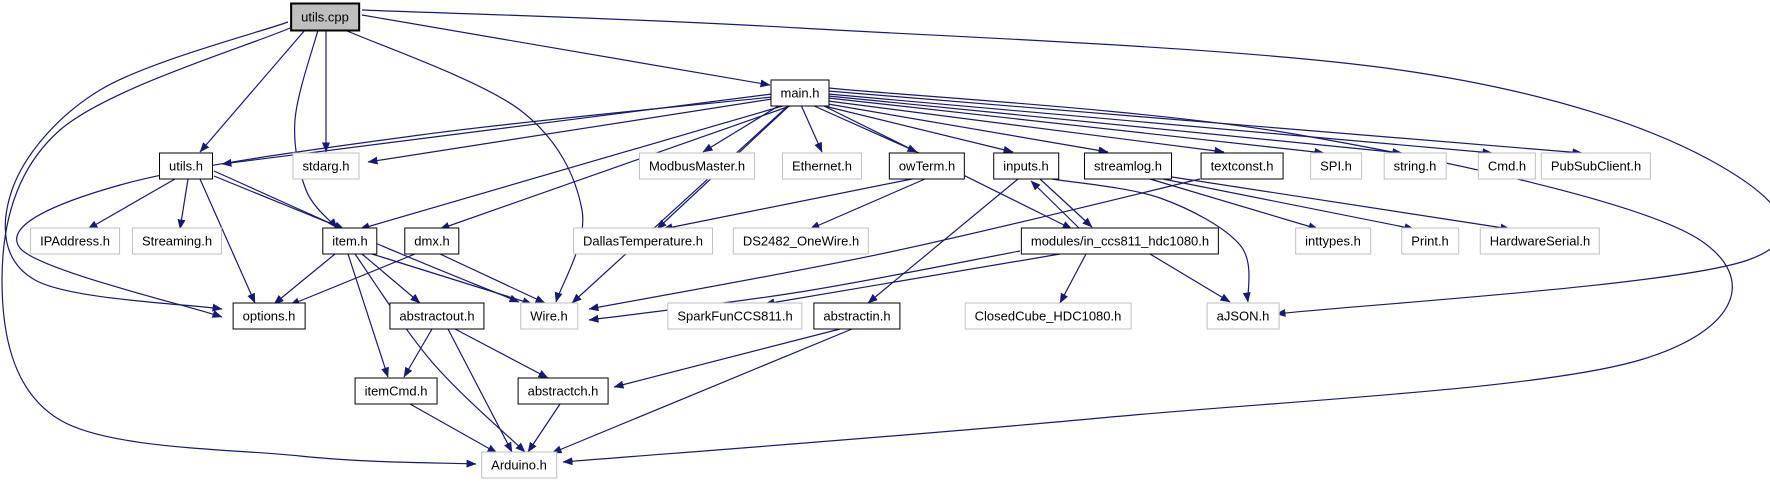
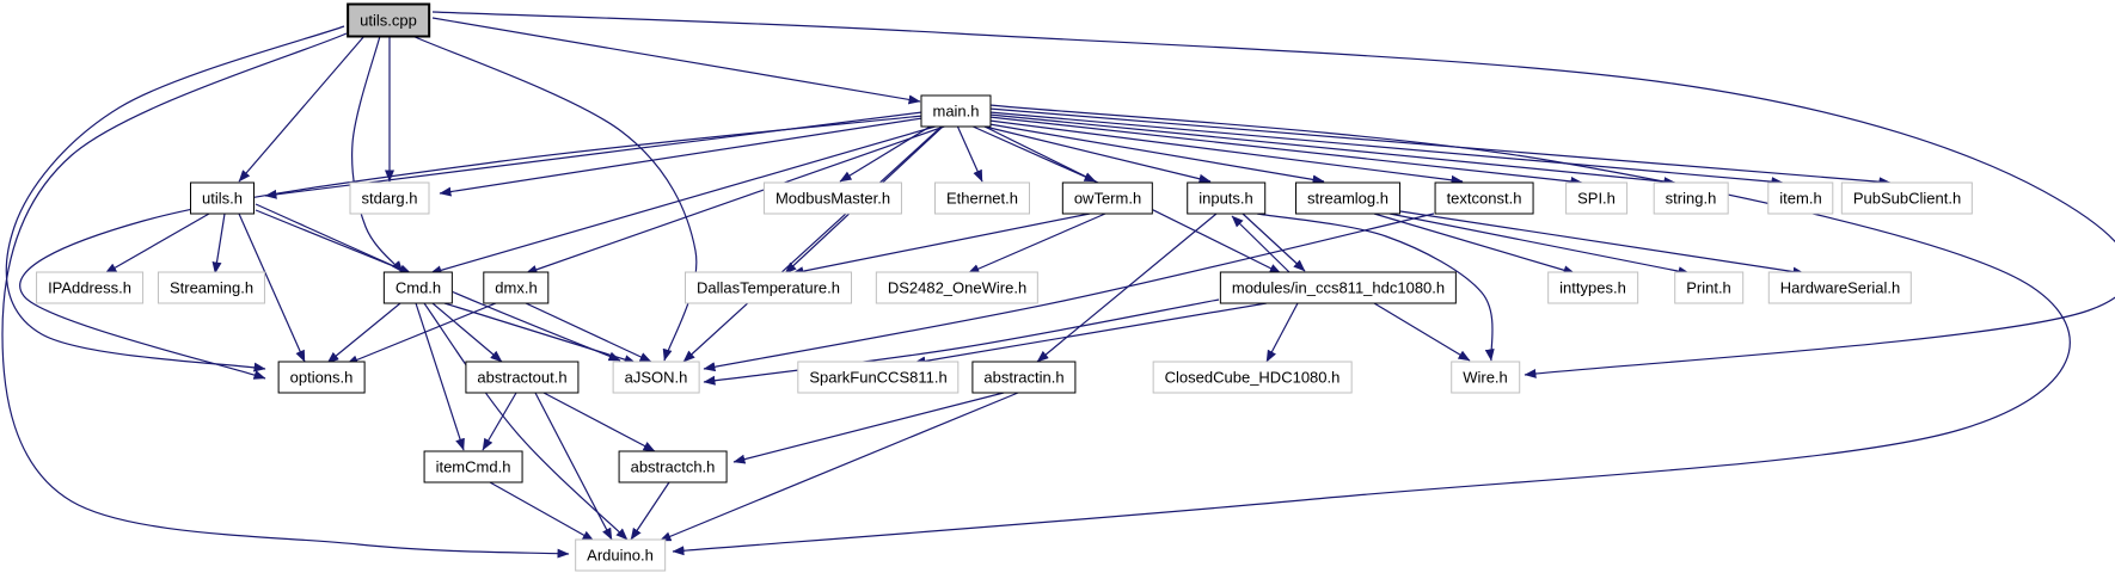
  utils.cpp
  main.h
  utils.h
  stdarg.h
  ModbusMaster.h
  Ethernet.h
  owTerm.h
  inputs.h
  streamlog.h
  textconst.h
  SPI.h
  string.h
- Cmd.h
+ item.h
  PubSubClient.h
  IPAddress.h
  Streaming.h
- item.h
+ Cmd.h
  dmx.h
  DallasTemperature.h
  DS2482_OneWire.h
  modules/in_ccs811_hdc1080.h
  inttypes.h
  Print.h
  HardwareSerial.h
  options.h
  abstractout.h
- Wire.h
+ aJSON.h
  SparkFunCCS811.h
  abstractin.h
  ClosedCube_HDC1080.h
- aJSON.h
+ Wire.h
  itemCmd.h
  abstractch.h
  Arduino.h
